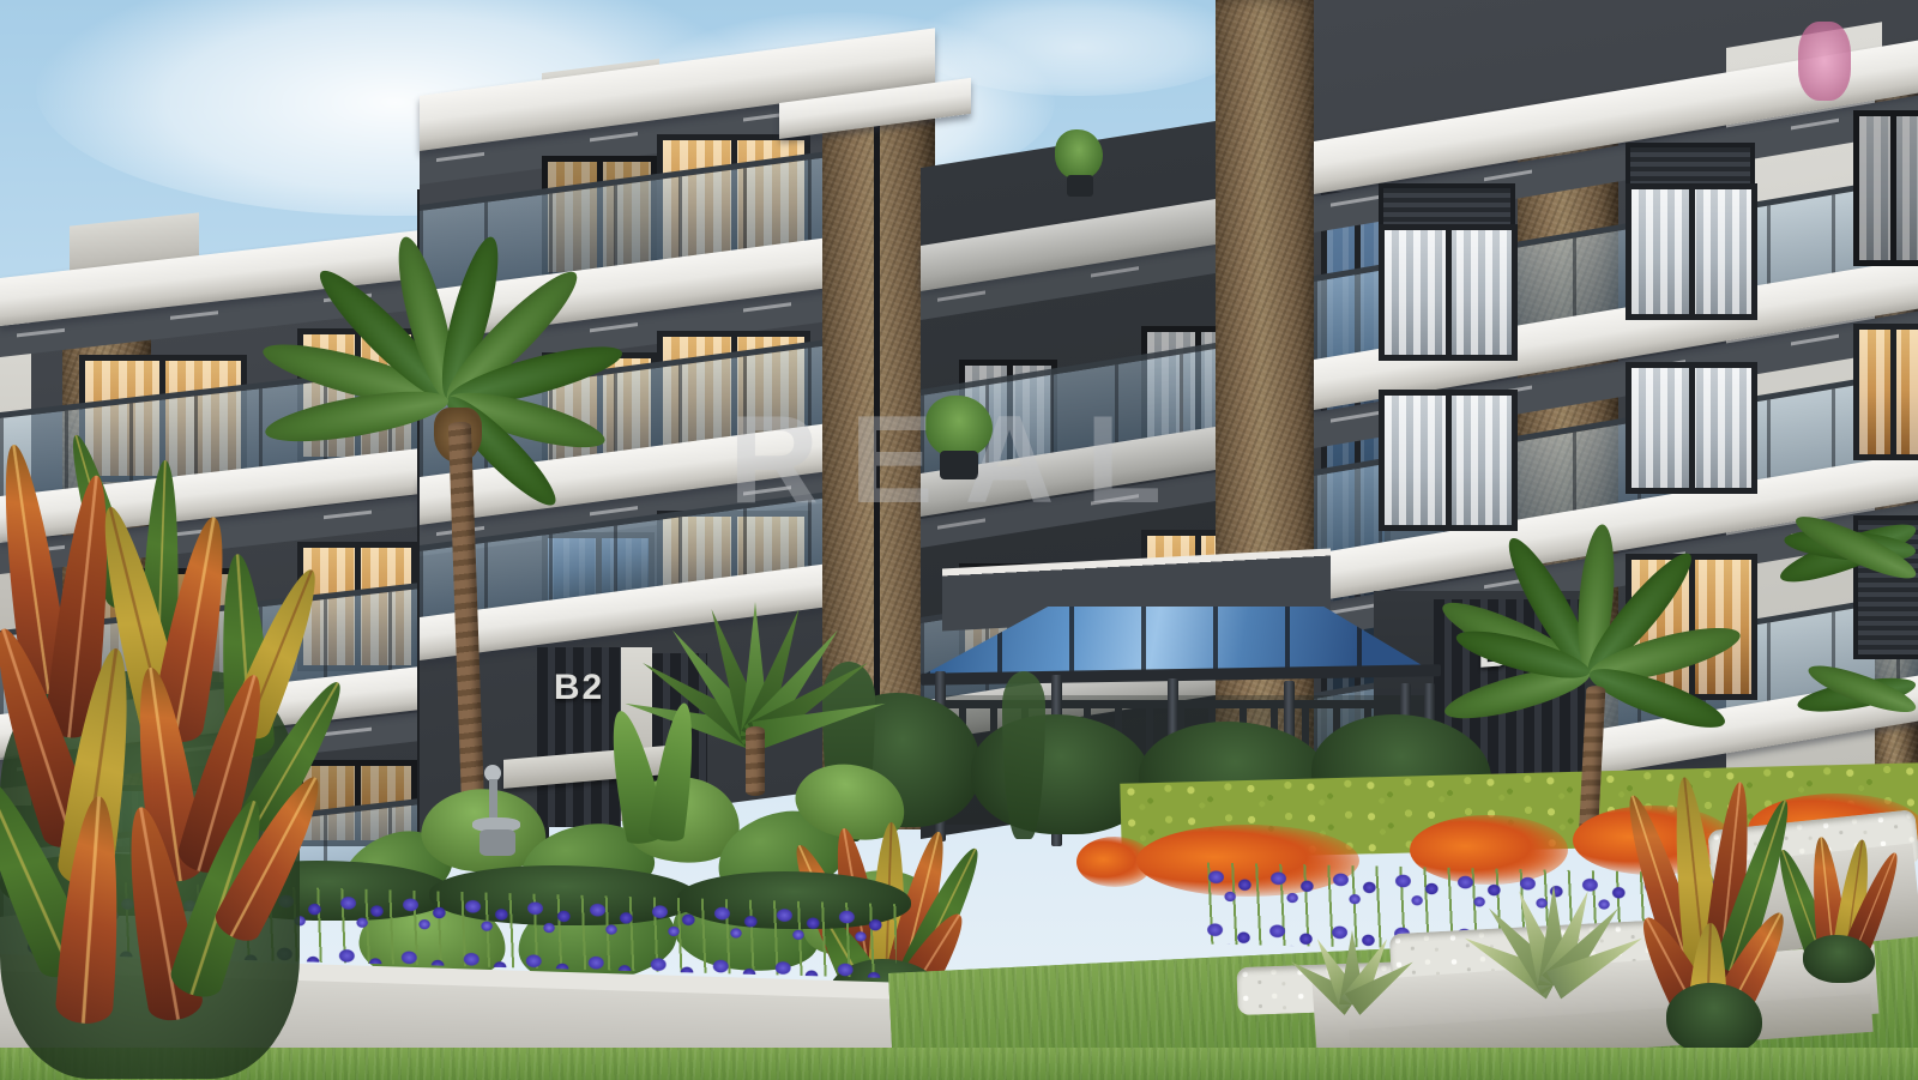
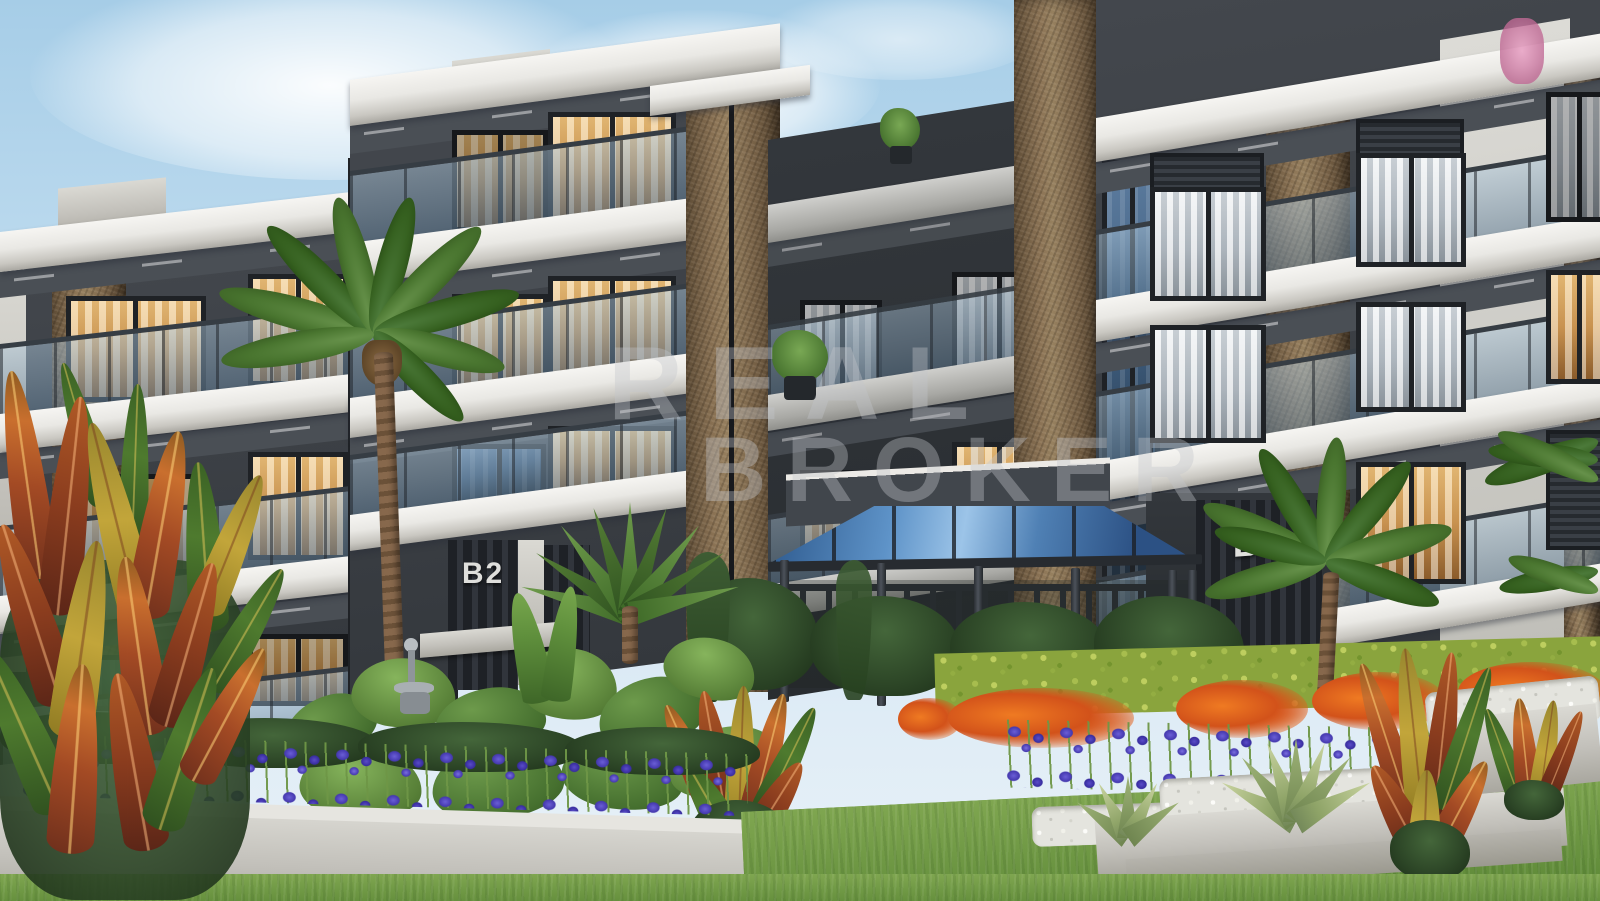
  B2
  REAL
+ BROKER
